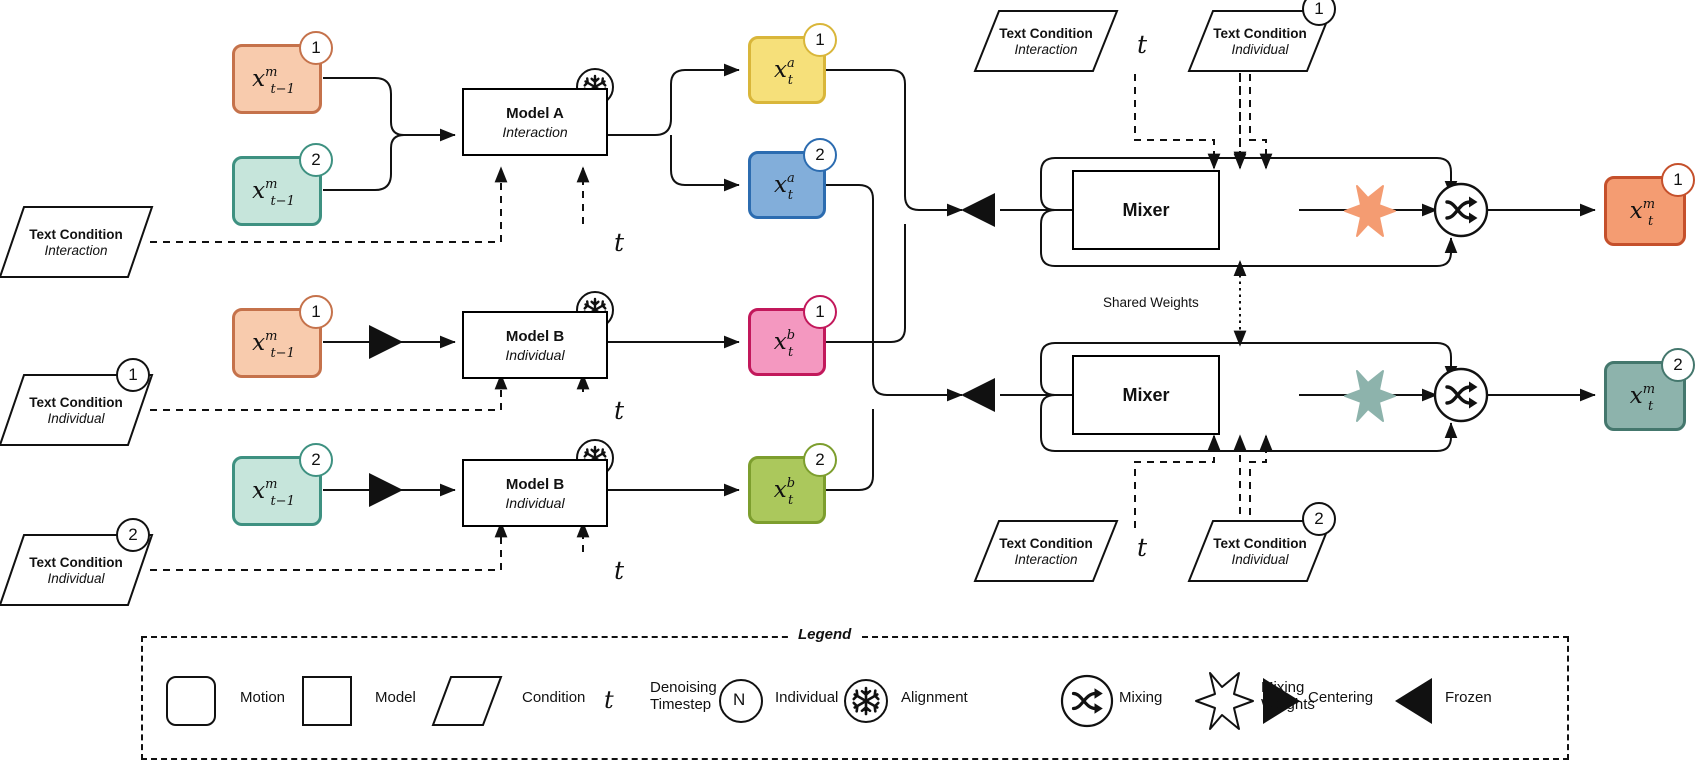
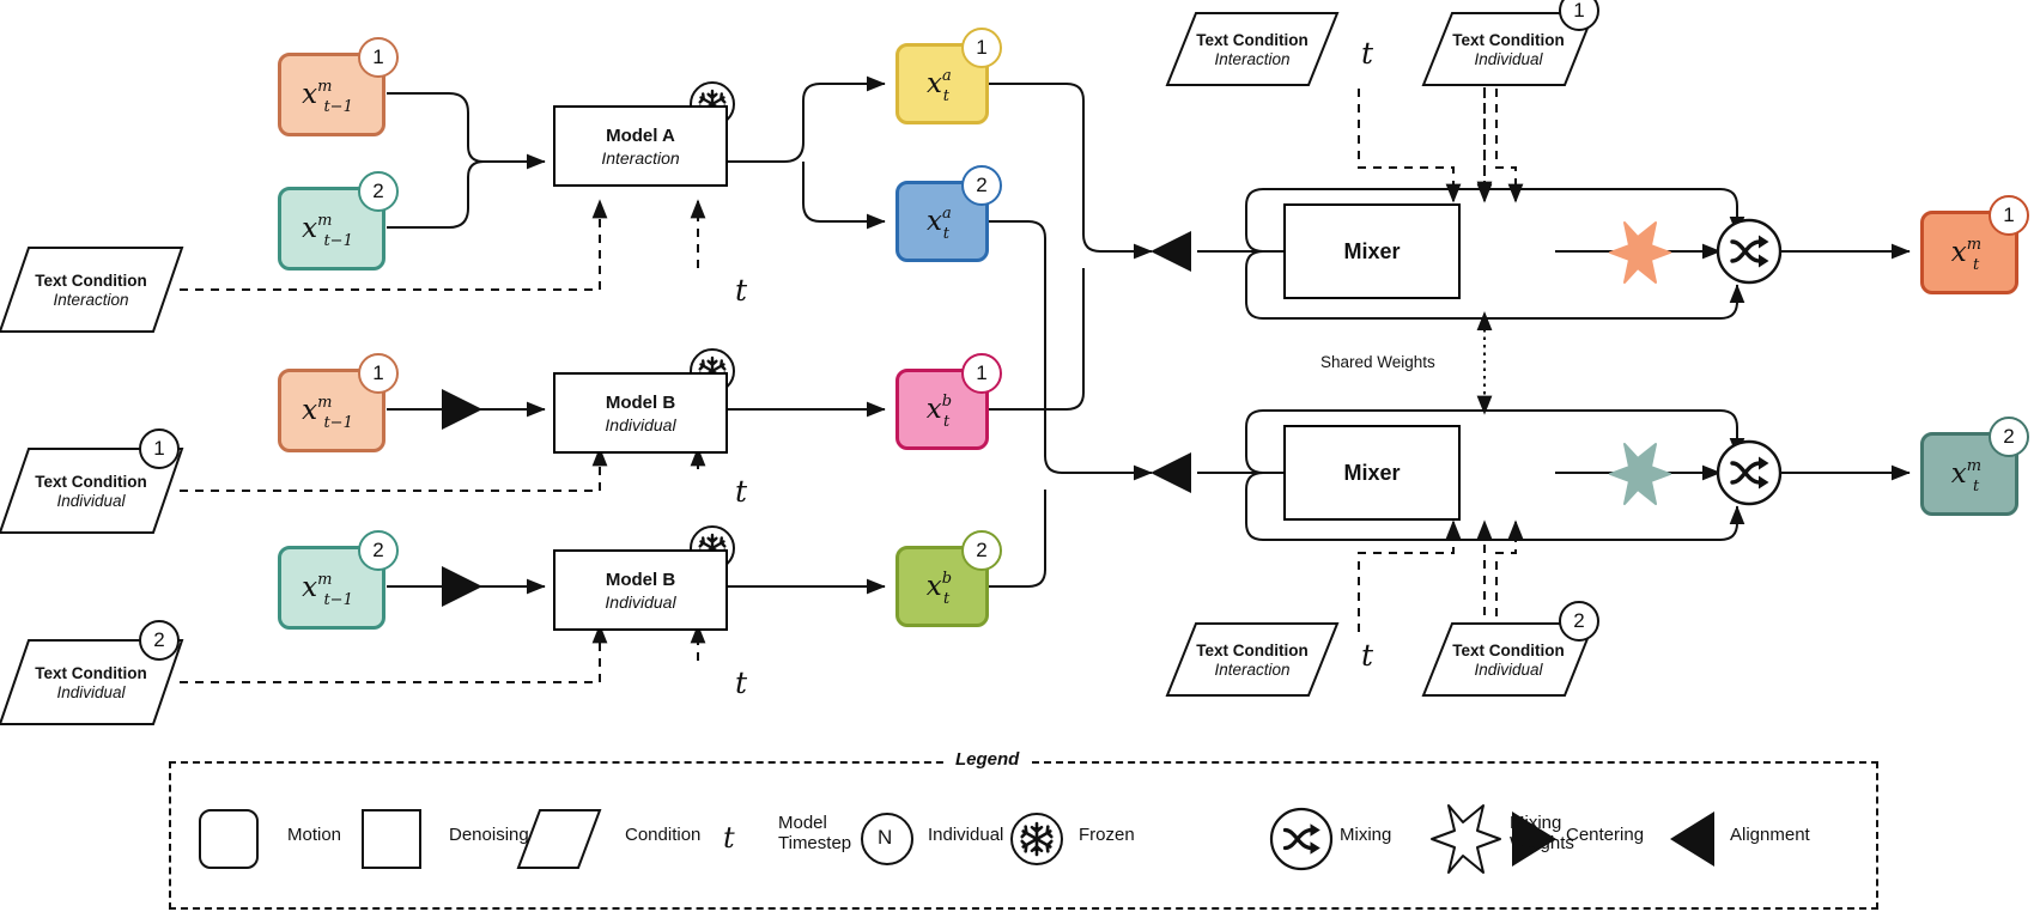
  xmt−1
  1
  xmt−1
  2
  xmt−1
  1
  xmt−1
  2
  Model A
  Interaction
  Model B
  Individual
  Model B
  Individual
  xat
  1
  xat
  2
  xbt
  1
  xbt
  2
  Mixer
  Mixer
  xmt
  1
  xmt
  2
  Text Condition
  Interaction
  Text Condition
  Individual
  1
  Text Condition
  Individual
  2
  Text Condition
  Interaction
  Text Condition
  Individual
  1
  Text Condition
  Interaction
  Text Condition
  Individual
  2
  t
  t
  t
  t
  t
  Shared Weights
  Legend
  Motion
- Model
+ Denoising
  Condition
- Denoising
+ Model
  Timestep
  Individual
- Alignment
+ Frozen
  Mixing
  Mixing
  Weights
  Centering
- Frozen
+ Alignment
  t
  N
